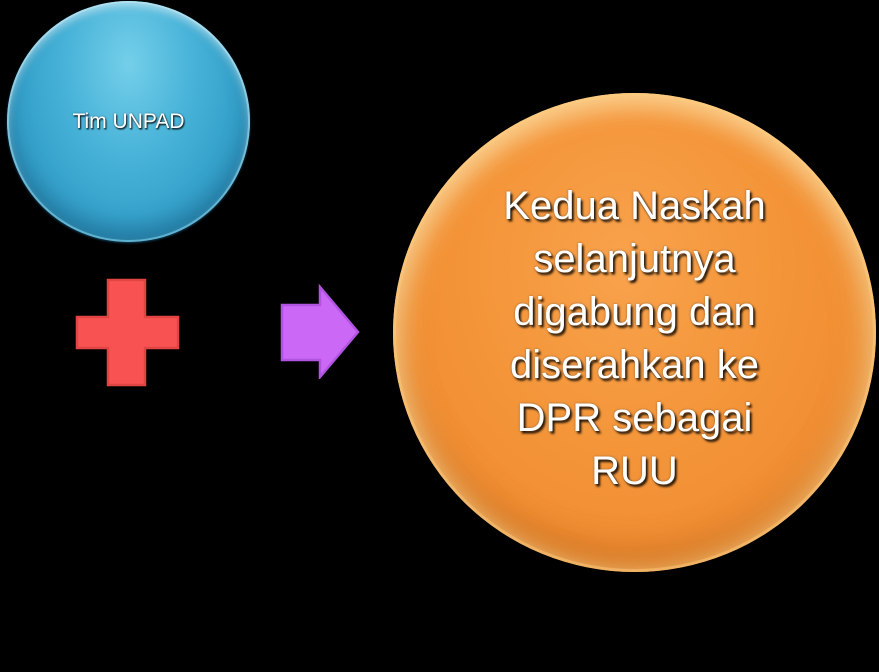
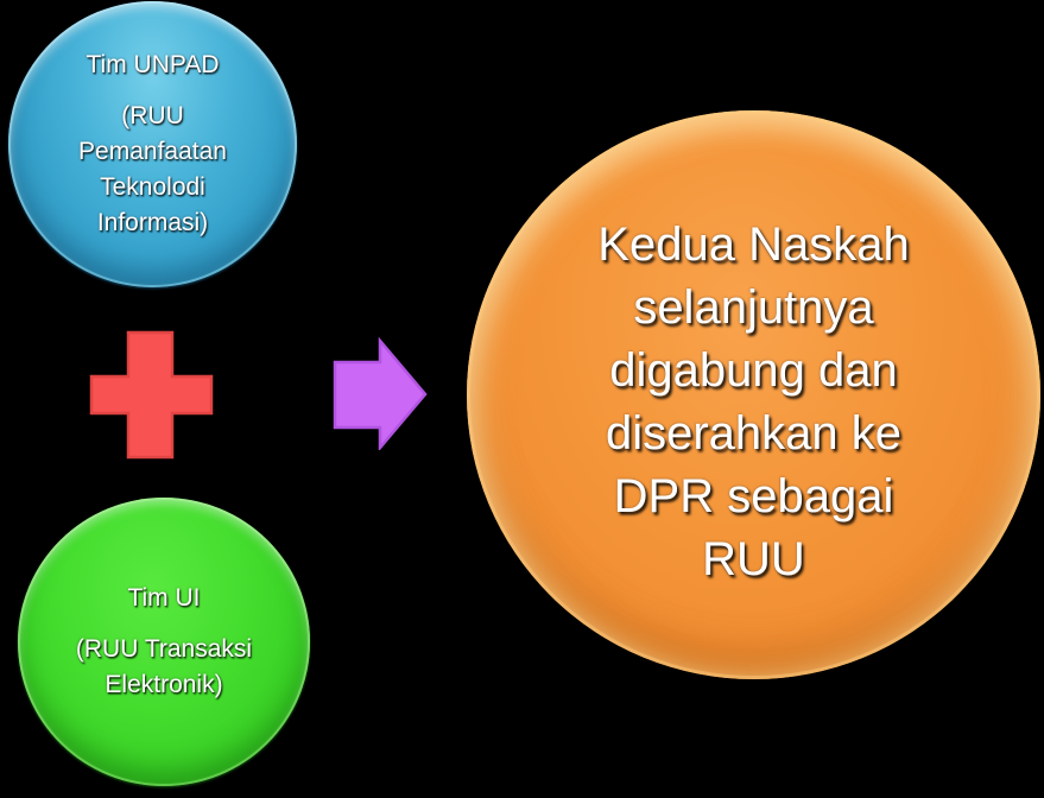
  Tim UNPAD
+ (RUU
+ Pemanfaatan
+ Teknolodi
+ Informasi)
+ Tim UI
+ (RUU Transaksi
+ Elektronik)
  Kedua Naskah
  selanjutnya
  digabung dan
  diserahkan ke
  DPR sebagai
  RUU
